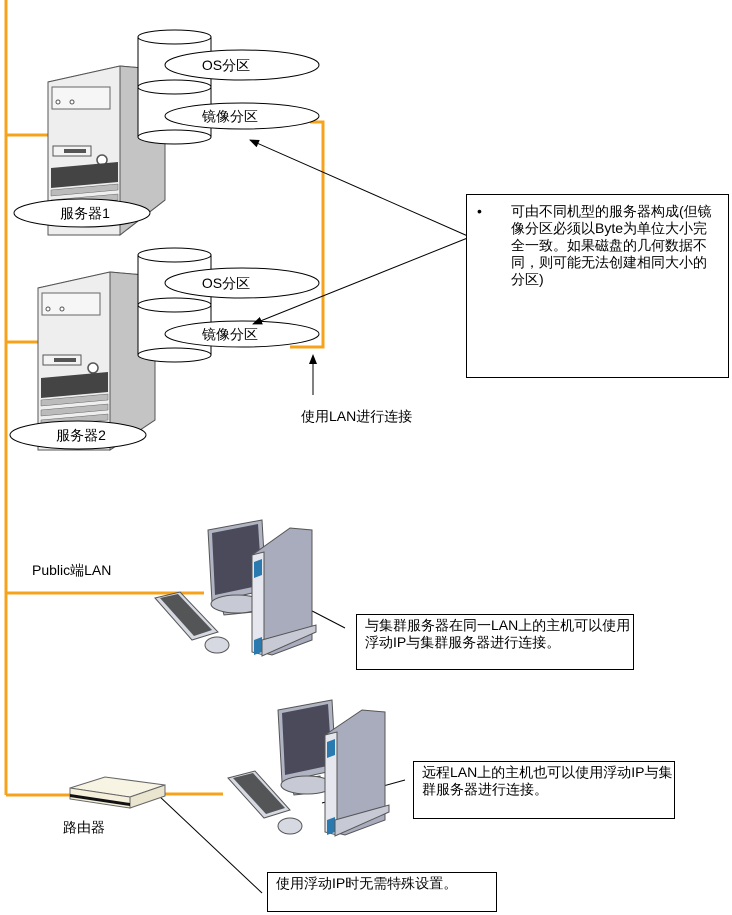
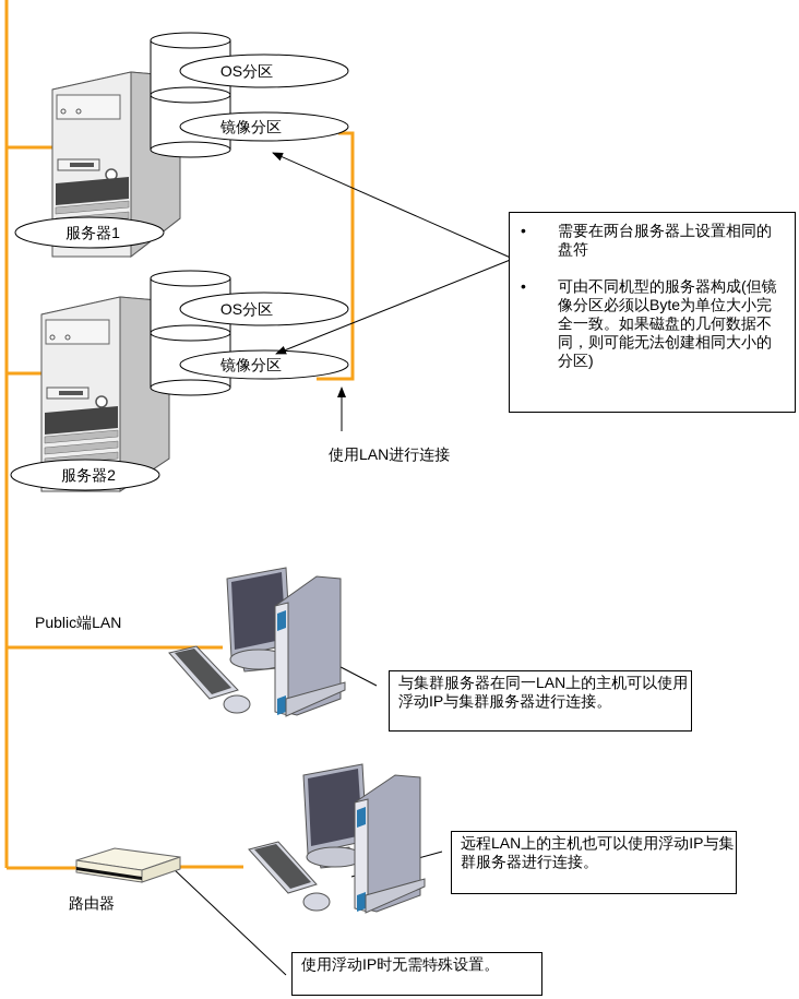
  OS分区
  镜像分区
  服务器1
  OS分区
  镜像分区
  服务器2
  路由器
  使用LAN进行连接
  Public端LAN
+ 需要在两台服务器上设置相同的盘符
  可由不同机型的服务器构成(但镜像分区必须以Byte为单位大小完全一致。如果磁盘的几何数据不同，则可能无法创建相同大小的分区)
  与集群服务器在同一LAN上的主机可以使用浮动IP与集群服务器进行连接。
  远程LAN上的主机也可以使用浮动IP与集群服务器进行连接。
  使用浮动IP时无需特殊设置。
